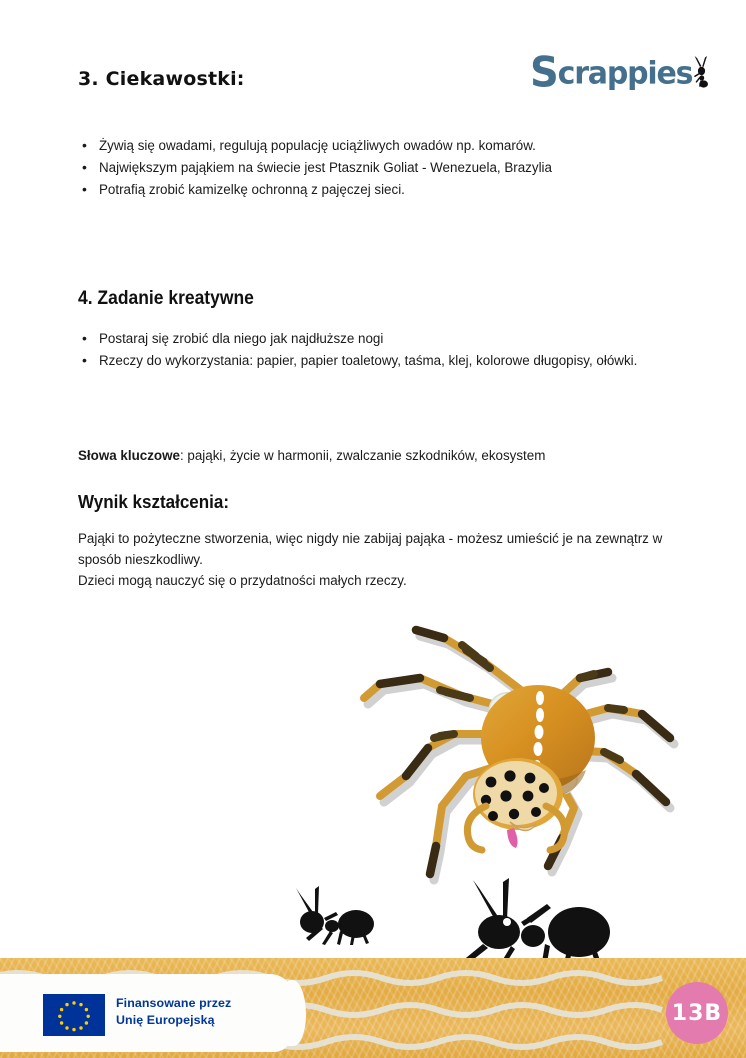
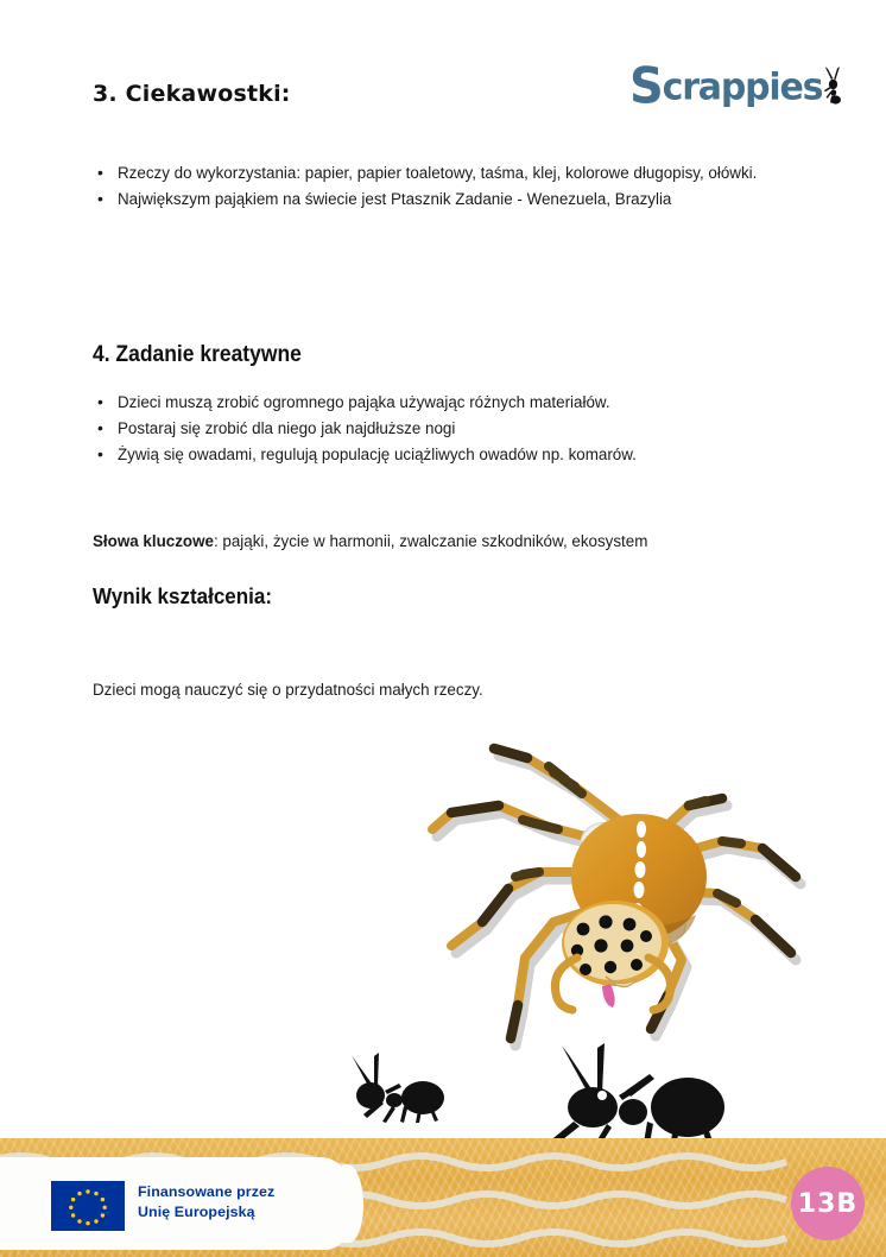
  Scrappies
  3. Ciekawostki:
- Żywią się owadami, regulują populację uciążliwych owadów np. komarów.
+ Rzeczy do wykorzystania: papier, papier toaletowy, taśma, klej, kolorowe długopisy, ołówki.
- Największym pająkiem na świecie jest Ptasznik Goliat - Wenezuela, Brazylia
+ Największym pająkiem na świecie jest Ptasznik Zadanie - Wenezuela, Brazylia
- Potrafią zrobić kamizelkę ochronną z pajęczej sieci.
  4. Zadanie kreatywne
+ Dzieci muszą zrobić ogromnego pająka używając różnych materiałów.
  Postaraj się zrobić dla niego jak najdłuższe nogi
- Rzeczy do wykorzystania: papier, papier toaletowy, taśma, klej, kolorowe długopisy, ołówki.
+ Żywią się owadami, regulują populację uciążliwych owadów np. komarów.
  Słowa kluczowe: pająki, życie w harmonii, zwalczanie szkodników, ekosystem
  Wynik kształcenia:
- Pająki to pożyteczne stworzenia, więc nigdy nie zabijaj pająka - możesz umieścić je na zewnątrz w sposób nieszkodliwy.
  Dzieci mogą nauczyć się o przydatności małych rzeczy.
  Finansowane przez
  Unię Europejską
  13B
